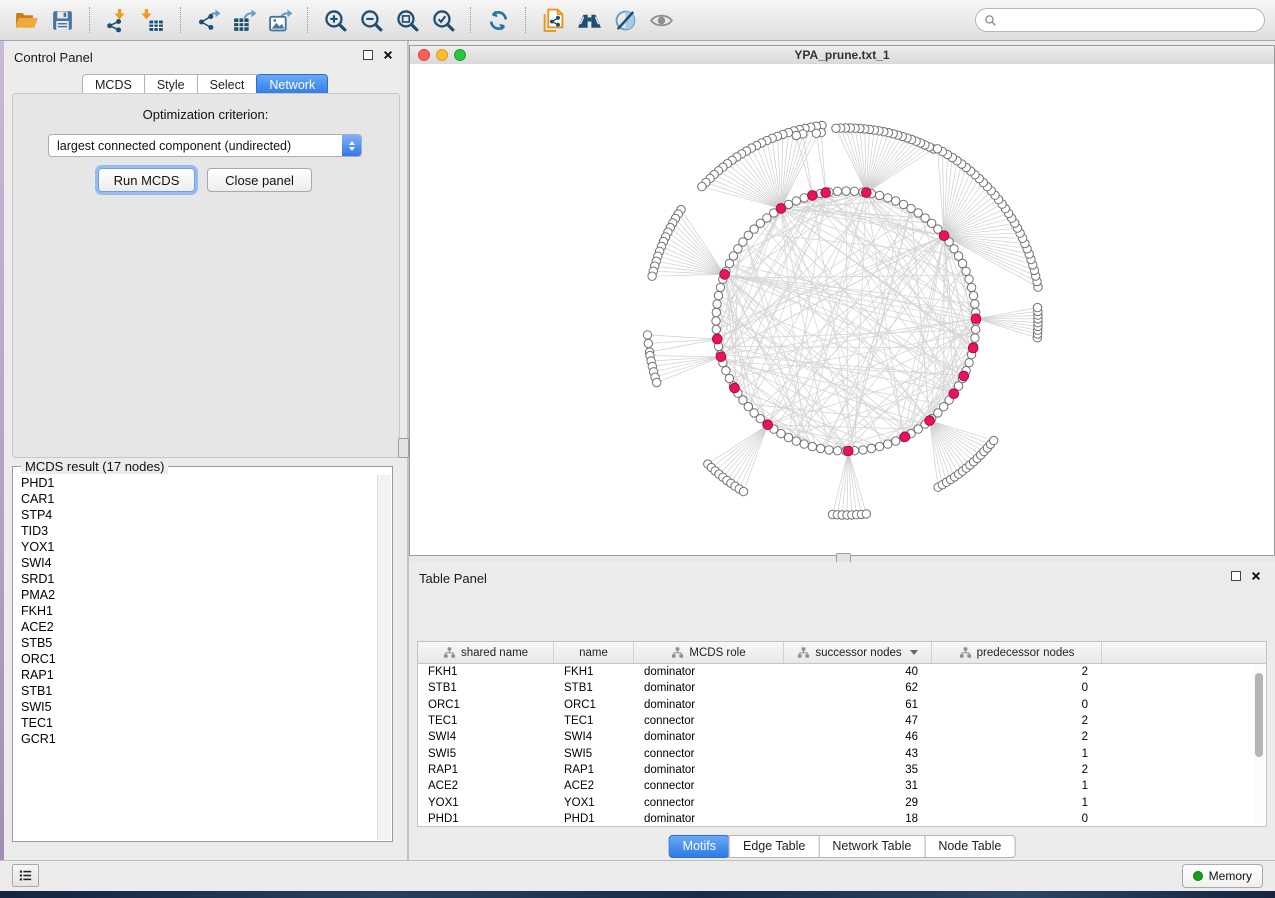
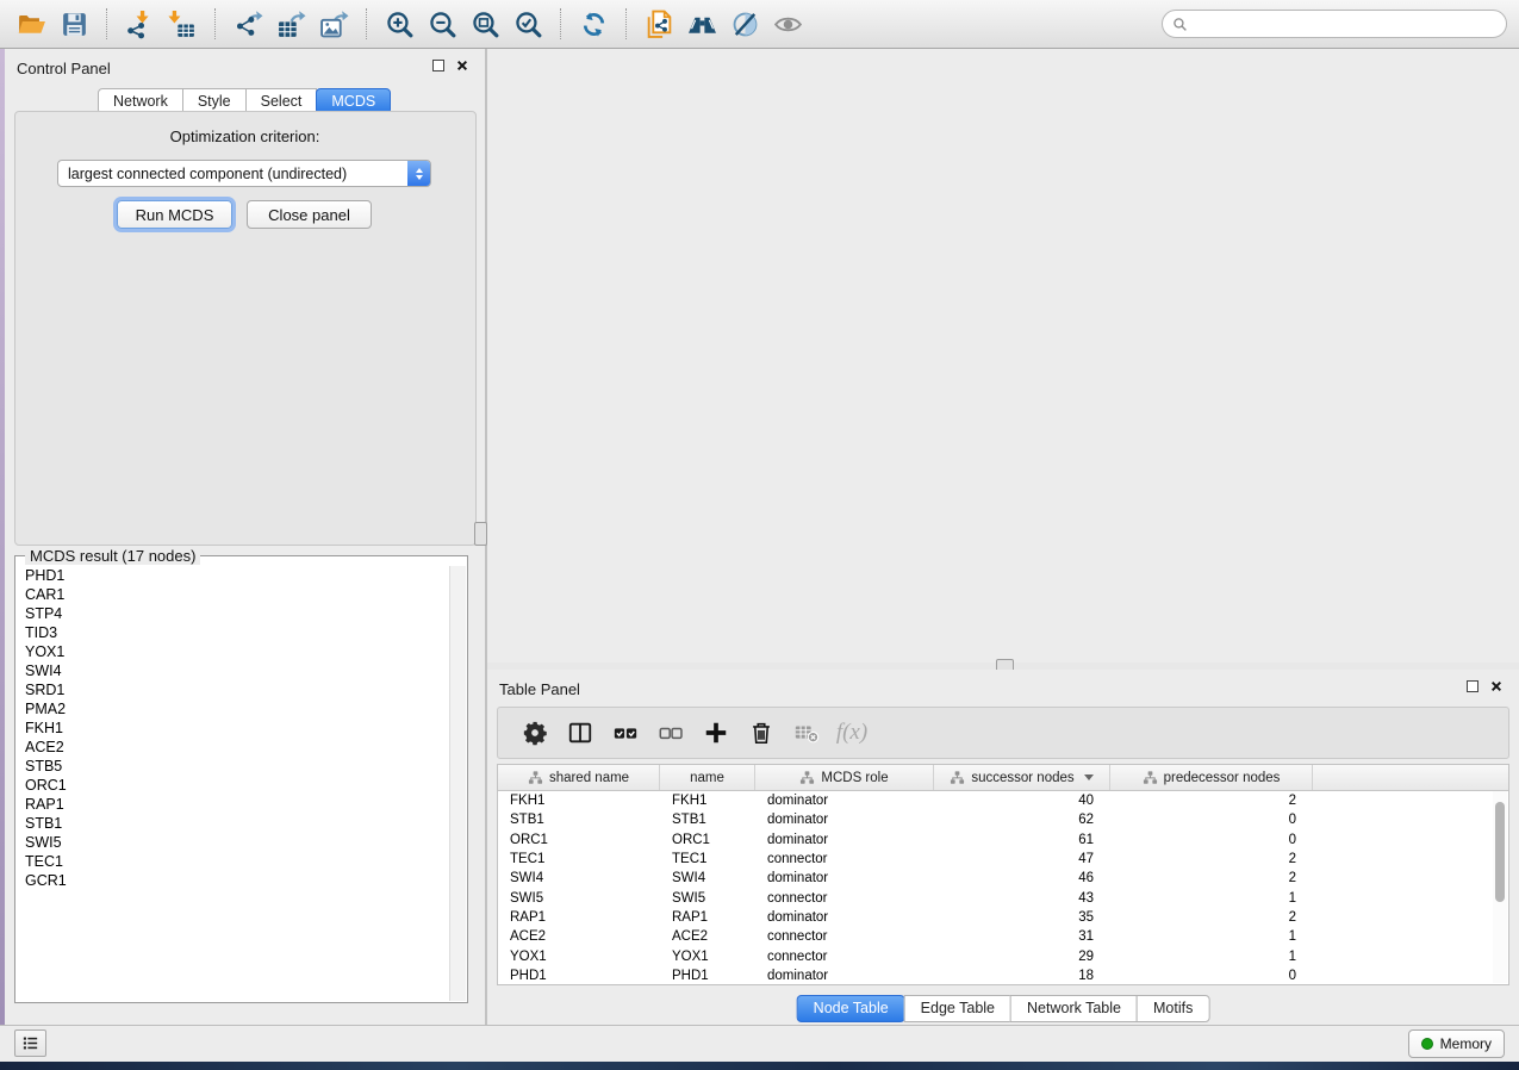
  Control Panel
- MCDS
+ Network
  Style
  Select
- Network
+ MCDS
  Optimization criterion:
  largest connected component (undirected)
  Run MCDS
  Close panel
  MCDS result (17 nodes)
  PHD1
  CAR1
  STP4
  TID3
  YOX1
  SWI4
  SRD1
  PMA2
  FKH1
  ACE2
  STB5
  ORC1
  RAP1
  STB1
  SWI5
  TEC1
  GCR1
- YPA_prune.txt_1
  Table Panel
+ f(x)
  shared name
  name
  MCDS role
  successor nodes
  predecessor nodes
  FKH1
  FKH1
  dominator
  40
  2
  STB1
  STB1
  dominator
  62
  0
  ORC1
  ORC1
  dominator
  61
  0
  TEC1
  TEC1
  connector
  47
  2
  SWI4
  SWI4
  dominator
  46
  2
  SWI5
  SWI5
  connector
  43
  1
  RAP1
  RAP1
  dominator
  35
  2
  ACE2
  ACE2
  connector
  31
  1
  YOX1
  YOX1
  connector
  29
  1
  PHD1
  PHD1
  dominator
  18
  0
- Motifs
+ Node Table
  Edge Table
  Network Table
- Node Table
+ Motifs
  Memory
